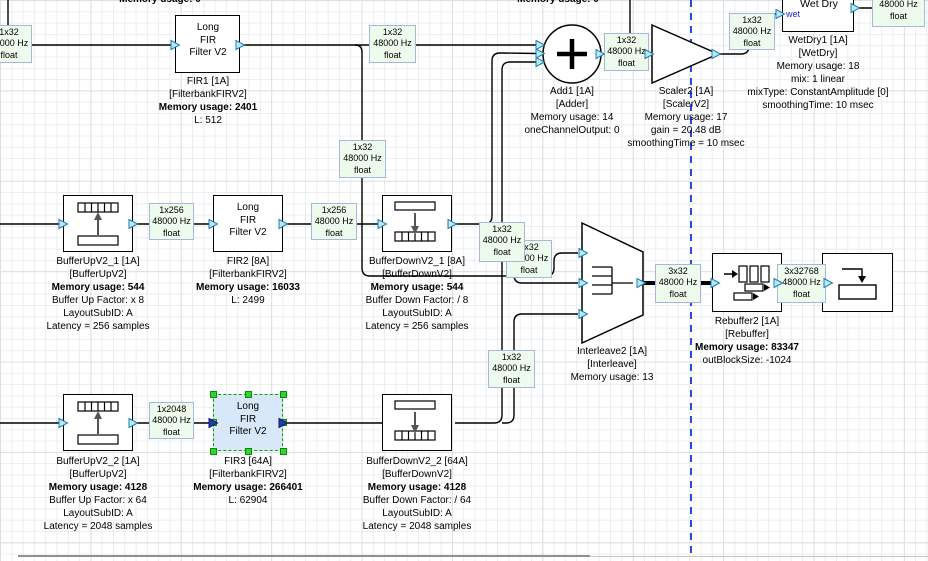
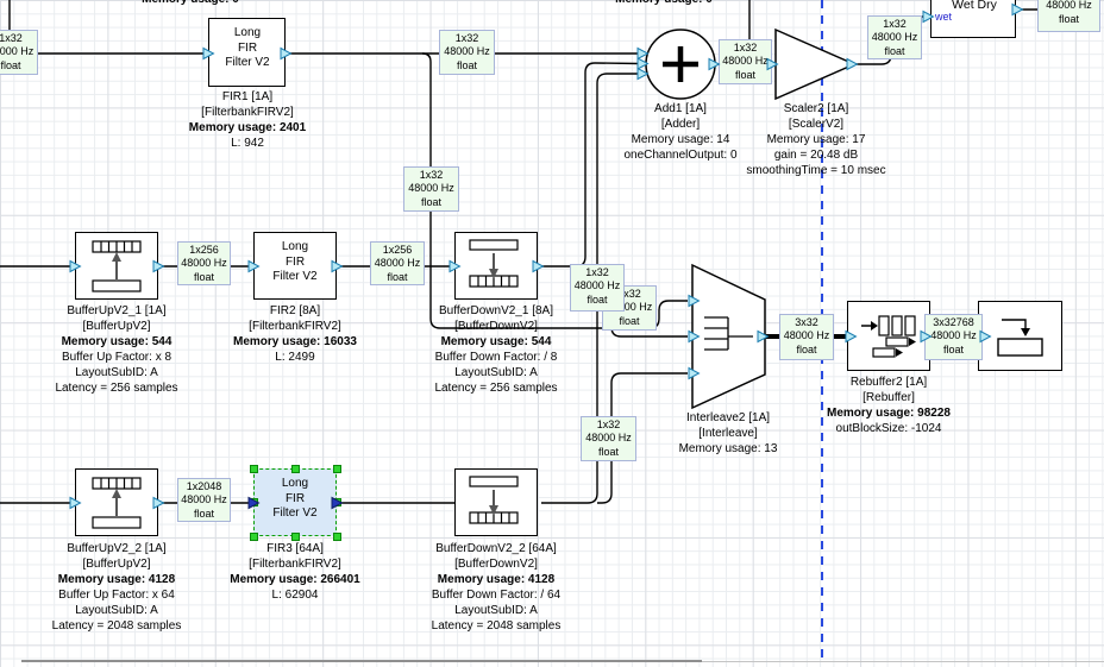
  Long
  FIR
  Filter V2
  Long
  FIR
  Filter V2
  Long
  FIR
  Filter V2
  Wet Dry
  wet
  x32
  float
  1x32
  000 Hz
  float
  1x32
  48000 Hz
  float
  1x32
  48000 Hz
  float
  1x32
  48000 Hz
  float
  1x32
  48000 Hz
  float
  48000 Hz
  float
  1x256
  48000 Hz
  float
  1x256
  48000 Hz
  float
  1x32
  48000 Hz
  float
  1x2048
  48000 Hz
  float
  1x32
  48000 Hz
  float
  3x32
  48000 Hz
  float
  3x32768
  48000 Hz
  float
  FIR1 [1A]
  [FilterbankFIRV2]
  Memory usage: 2401
- L: 512
+ L: 942
  BufferUpV2_1 [1A]
  [BufferUpV2]
  Memory usage: 544
  Buffer Up Factor: x 8
  LayoutSubID: A
  Latency = 256 samples
  FIR2 [8A]
  [FilterbankFIRV2]
  Memory usage: 16033
  L: 2499
  BufferDownV2_1 [8A]
  [BufferDownV2]
  Memory usage: 544
  Buffer Down Factor: / 8
  LayoutSubID: A
  Latency = 256 samples
  BufferUpV2_2 [1A]
  [BufferUpV2]
  Memory usage: 4128
  Buffer Up Factor: x 64
  LayoutSubID: A
  Latency = 2048 samples
  FIR3 [64A]
  [FilterbankFIRV2]
  Memory usage: 266401
  L: 62904
  BufferDownV2_2 [64A]
  [BufferDownV2]
  Memory usage: 4128
  Buffer Down Factor: / 64
  LayoutSubID: A
  Latency = 2048 samples
  Add1 [1A]
  [Adder]
  Memory usage: 14
  oneChannelOutput: 0
  Scaler2 [1A]
  [ScalerV2]
  Memory usage: 17
  gain = 20.48 dB
  smoothingTime = 10 msec
- WetDry1 [1A]
- [WetDry]
- Memory usage: 18
- mix: 1 linear
- mixType: ConstantAmplitude [0]
- smoothingTime: 10 msec
  Interleave2 [1A]
  [Interleave]
  Memory usage: 13
  Rebuffer2 [1A]
  [Rebuffer]
- Memory usage: 83347
+ Memory usage: 98228
  outBlockSize: -1024
